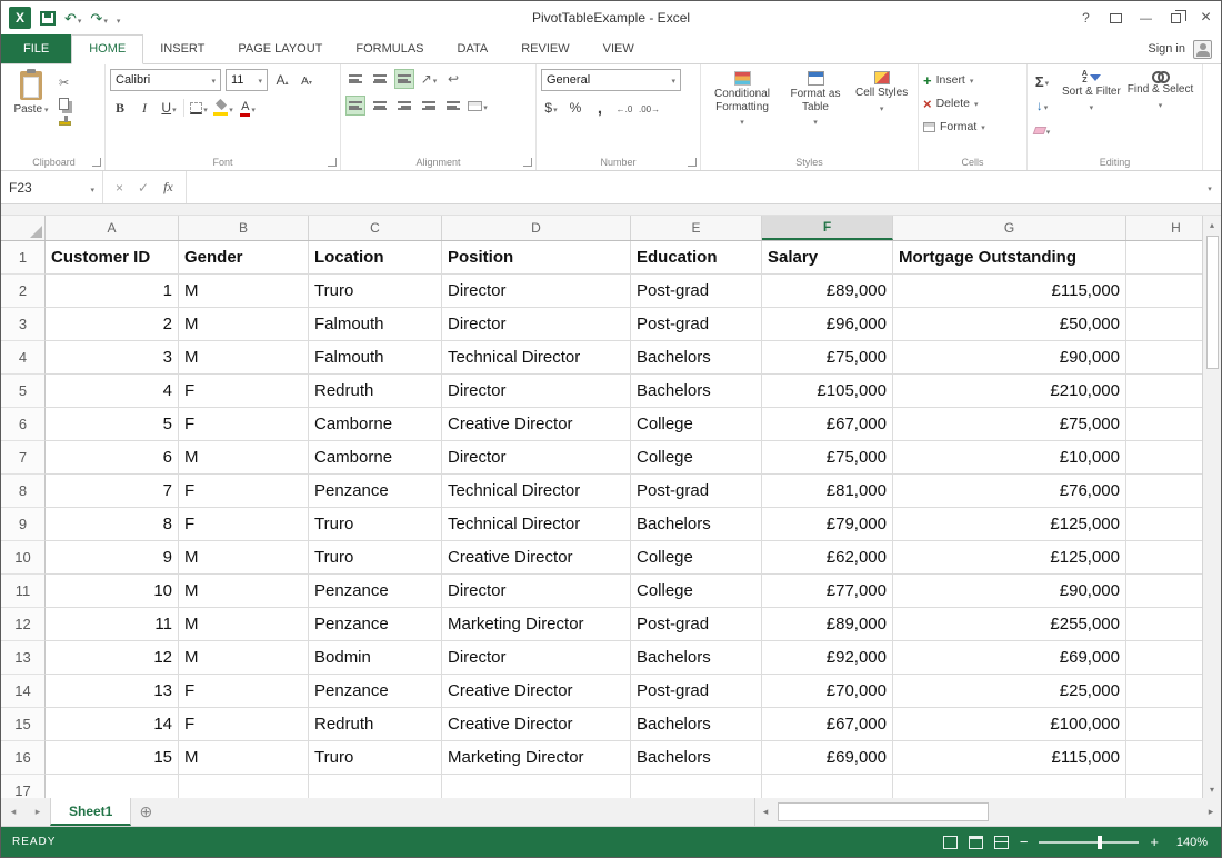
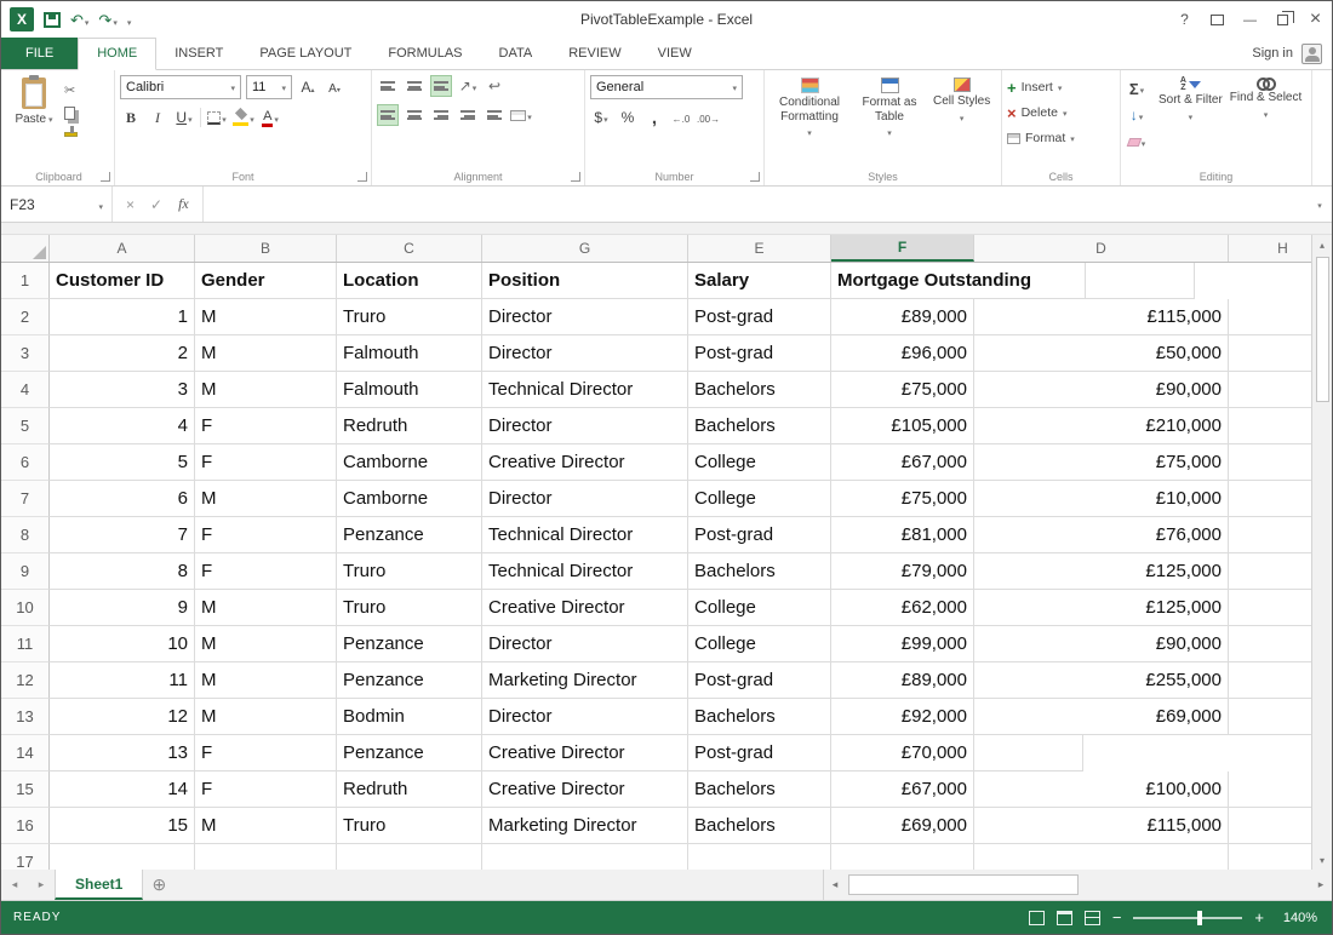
  PivotTableExample - Excel
  FILE
  HOME
  INSERT
  PAGE LAYOUT
  FORMULAS
  DATA
  REVIEW
  VIEW
  Sign in
  Paste
  Clipboard
  Calibri
  11
  B
  I
  U
  Font
  Alignment
  General
  $
  Number
  Conditional Formatting
  Format as Table
  Cell Styles
  Styles
  Insert
  Delete
  Format
  Cells
  Σ
  Sort & Filter
  Find & Select
  Editing
  F23
  fx
  A
  B
  C
- D
+ G
  E
  F
- G
+ D
  H
  1
  Customer ID
  Gender
  Location
  Position
- Education
  Salary
  Mortgage Outstanding
  2
  1
  M
  Truro
  Director
  Post-grad
  £89,000
  £115,000
  3
  2
  M
  Falmouth
  Director
  Post-grad
  £96,000
  £50,000
  4
  3
  M
  Falmouth
  Technical Director
  Bachelors
  £75,000
  £90,000
  5
  4
  F
  Redruth
  Director
  Bachelors
  £105,000
  £210,000
  6
  5
  F
  Camborne
  Creative Director
  College
  £67,000
  £75,000
  7
  6
  M
  Camborne
  Director
  College
  £75,000
  £10,000
  8
  7
  F
  Penzance
  Technical Director
  Post-grad
  £81,000
  £76,000
  9
  8
  F
  Truro
  Technical Director
  Bachelors
  £79,000
  £125,000
  10
  9
  M
  Truro
  Creative Director
  College
  £62,000
  £125,000
  11
  10
  M
  Penzance
  Director
  College
- £77,000
+ £99,000
  £90,000
  12
  11
  M
  Penzance
  Marketing Director
  Post-grad
  £89,000
  £255,000
  13
  12
  M
  Bodmin
  Director
  Bachelors
  £92,000
  £69,000
  14
  13
  F
  Penzance
  Creative Director
  Post-grad
  £70,000
- £25,000
  15
  14
  F
  Redruth
  Creative Director
  Bachelors
  £67,000
  £100,000
  16
  15
  M
  Truro
  Marketing Director
  Bachelors
  £69,000
  £115,000
  17
  Sheet1
  READY
  140%
